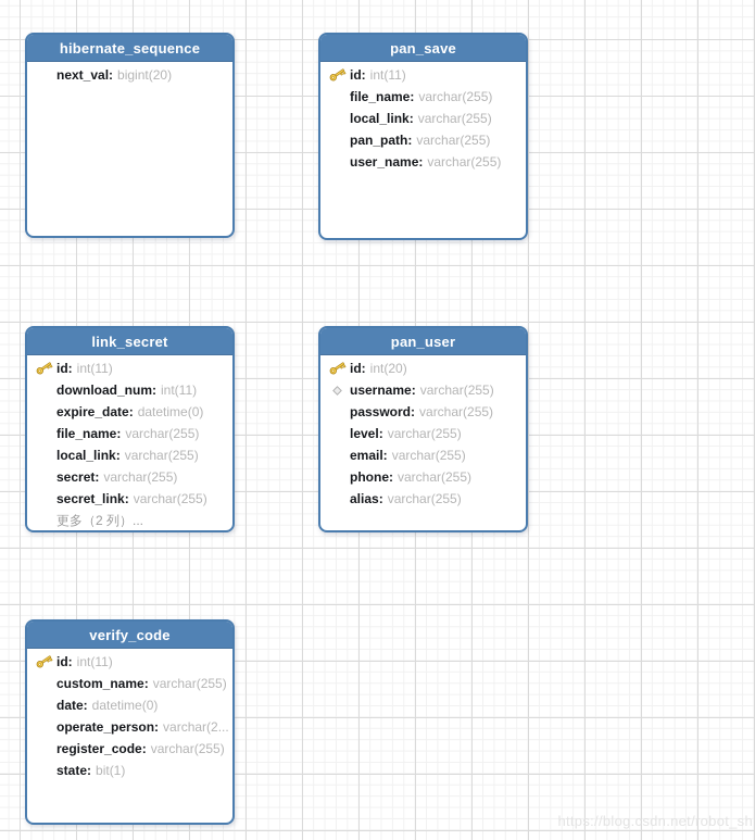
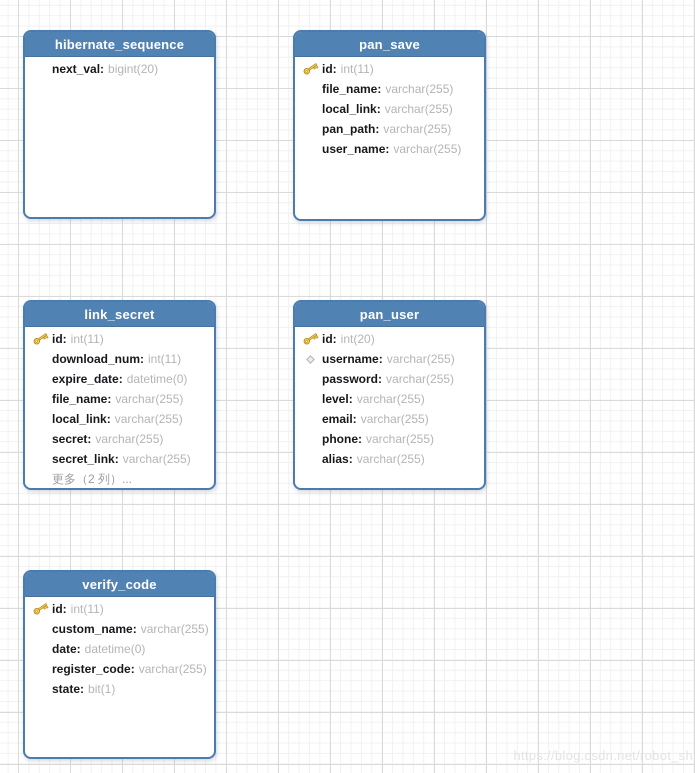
  https://blog.csdn.net/robot_sh
  hibernate_sequence
  next_val:
  bigint(20)
  pan_save
  id:
  int(11)
  file_name:
  varchar(255)
  local_link:
  varchar(255)
  pan_path:
  varchar(255)
  user_name:
  varchar(255)
  link_secret
  id:
  int(11)
  download_num:
  int(11)
  expire_date:
  datetime(0)
  file_name:
  varchar(255)
  local_link:
  varchar(255)
  secret:
  varchar(255)
  secret_link:
  varchar(255)
  更多（2 列）...
  pan_user
  id:
  int(20)
  username:
  varchar(255)
  password:
  varchar(255)
  level:
  varchar(255)
  email:
  varchar(255)
  phone:
  varchar(255)
  alias:
  varchar(255)
  verify_code
  id:
  int(11)
  custom_name:
  varchar(255)
  date:
  datetime(0)
- operate_person:
- varchar(2...
  register_code:
  varchar(255)
  state:
  bit(1)
